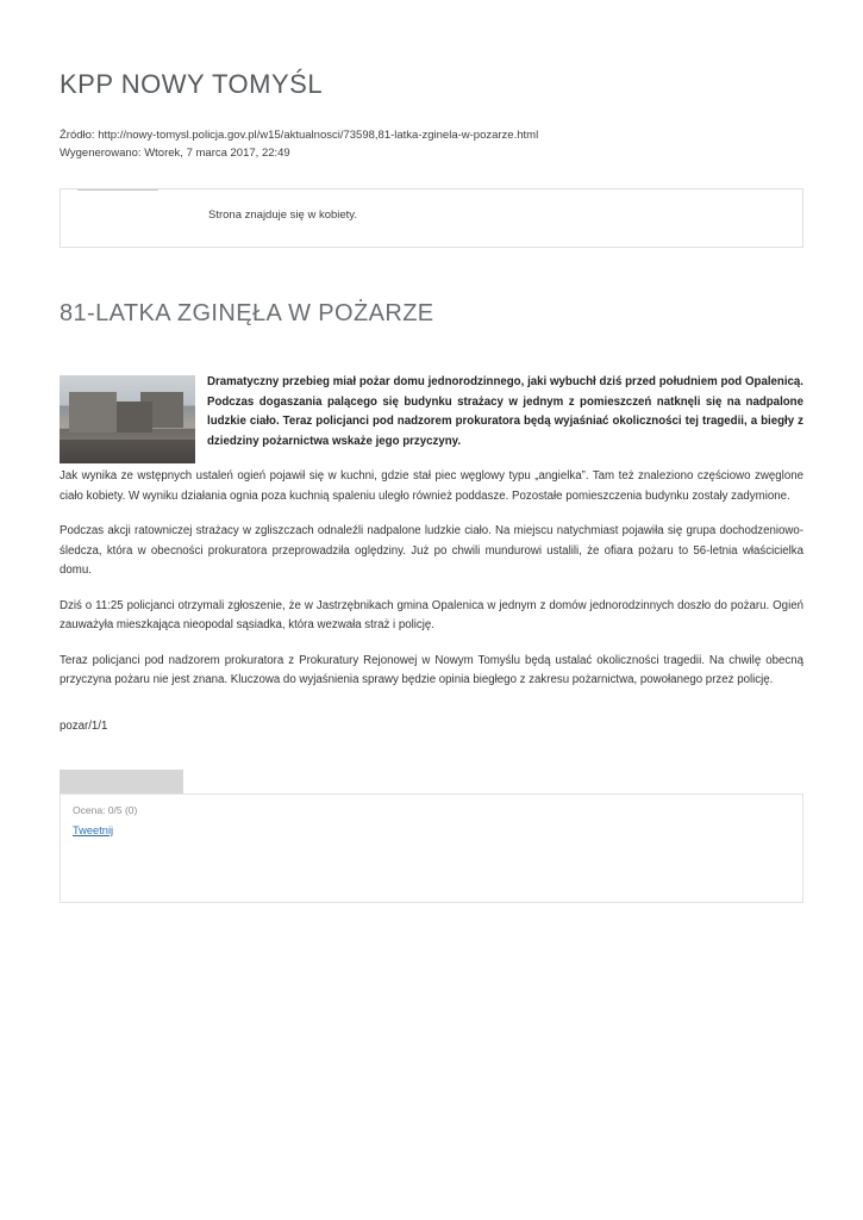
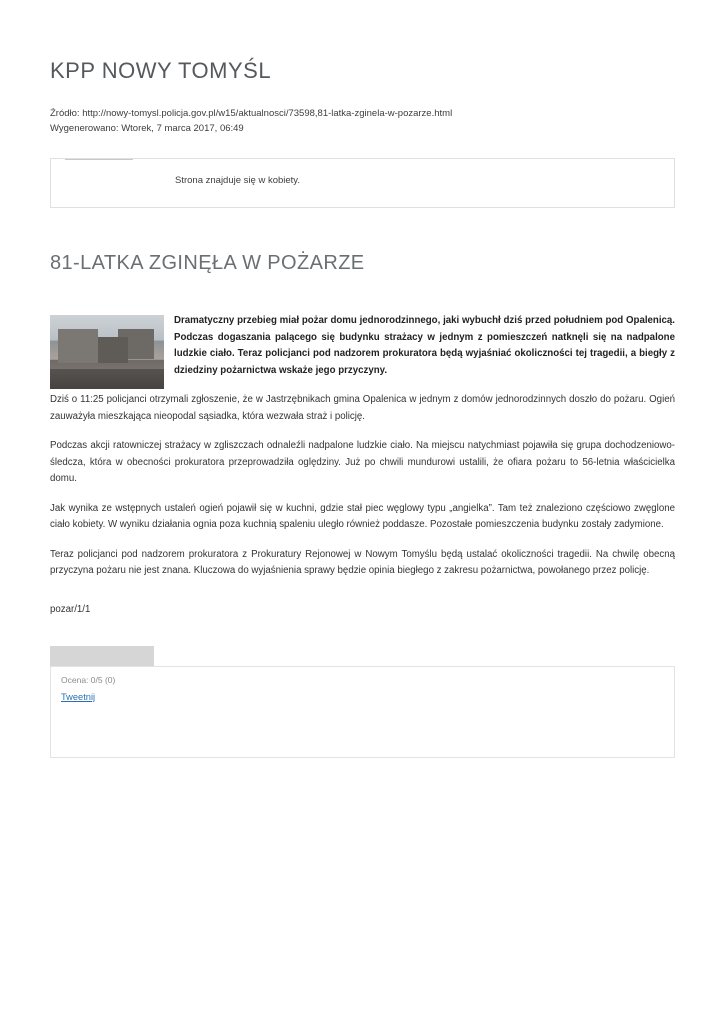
  KPP NOWY TOMYŚL
  Źródło: http://nowy-tomysl.policja.gov.pl/w15/aktualnosci/73598,81-latka-zginela-w-pozarze.html
- Wygenerowano: Wtorek, 7 marca 2017, 22:49
+ Wygenerowano: Wtorek, 7 marca 2017, 06:49
  Strona znajduje się w kobiety.
  81-LATKA ZGINĘŁA W POŻARZE
  Dramatyczny przebieg miał pożar domu jednorodzinnego, jaki wybuchł dziś przed południem pod Opalenicą. Podczas dogaszania palącego się budynku strażacy w jednym z pomieszczeń natknęli się na nadpalone ludzkie ciało. Teraz policjanci pod nadzorem prokuratora będą wyjaśniać okoliczności tej tragedii, a biegły z dziedziny pożarnictwa wskaże jego przyczyny.
- Jak wynika ze wstępnych ustaleń ogień pojawił się w kuchni, gdzie stał piec węglowy typu „angielka”. Tam też znaleziono częściowo zwęglone ciało kobiety. W wyniku działania ognia poza kuchnią spaleniu uległo również poddasze. Pozostałe pomieszczenia budynku zostały zadymione.
+ Dziś o 11:25 policjanci otrzymali zgłoszenie, że w Jastrzębnikach gmina Opalenica w jednym z domów jednorodzinnych doszło do pożaru. Ogień zauważyła mieszkająca nieopodal sąsiadka, która wezwała straż i policję.
  Podczas akcji ratowniczej strażacy w zgliszczach odnaleźli nadpalone ludzkie ciało. Na miejscu natychmiast pojawiła się grupa dochodzeniowo-śledcza, która w obecności prokuratora przeprowadziła oględziny. Już po chwili mundurowi ustalili, że ofiara pożaru to 56-letnia właścicielka domu.
- Dziś o 11:25 policjanci otrzymali zgłoszenie, że w Jastrzębnikach gmina Opalenica w jednym z domów jednorodzinnych doszło do pożaru. Ogień zauważyła mieszkająca nieopodal sąsiadka, która wezwała straż i policję.
+ Jak wynika ze wstępnych ustaleń ogień pojawił się w kuchni, gdzie stał piec węglowy typu „angielka”. Tam też znaleziono częściowo zwęglone ciało kobiety. W wyniku działania ognia poza kuchnią spaleniu uległo również poddasze. Pozostałe pomieszczenia budynku zostały zadymione.
  Teraz policjanci pod nadzorem prokuratora z Prokuratury Rejonowej w Nowym Tomyślu będą ustalać okoliczności tragedii. Na chwilę obecną przyczyna pożaru nie jest znana. Kluczowa do wyjaśnienia sprawy będzie opinia biegłego z zakresu pożarnictwa, powołanego przez policję.
  pozar/1/1
  Ocena: 0/5 (0)
  Tweetnij
